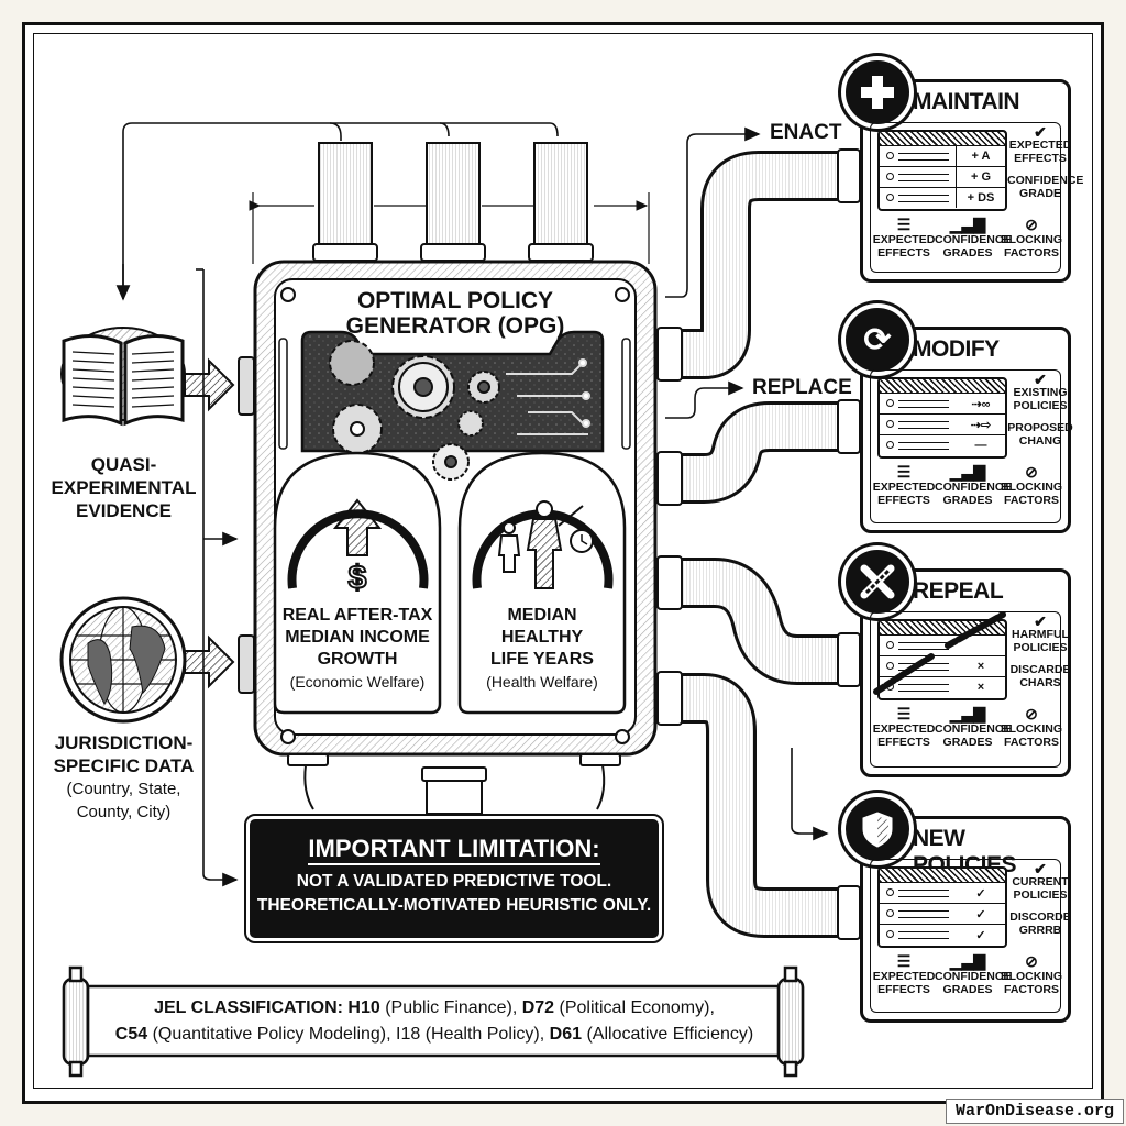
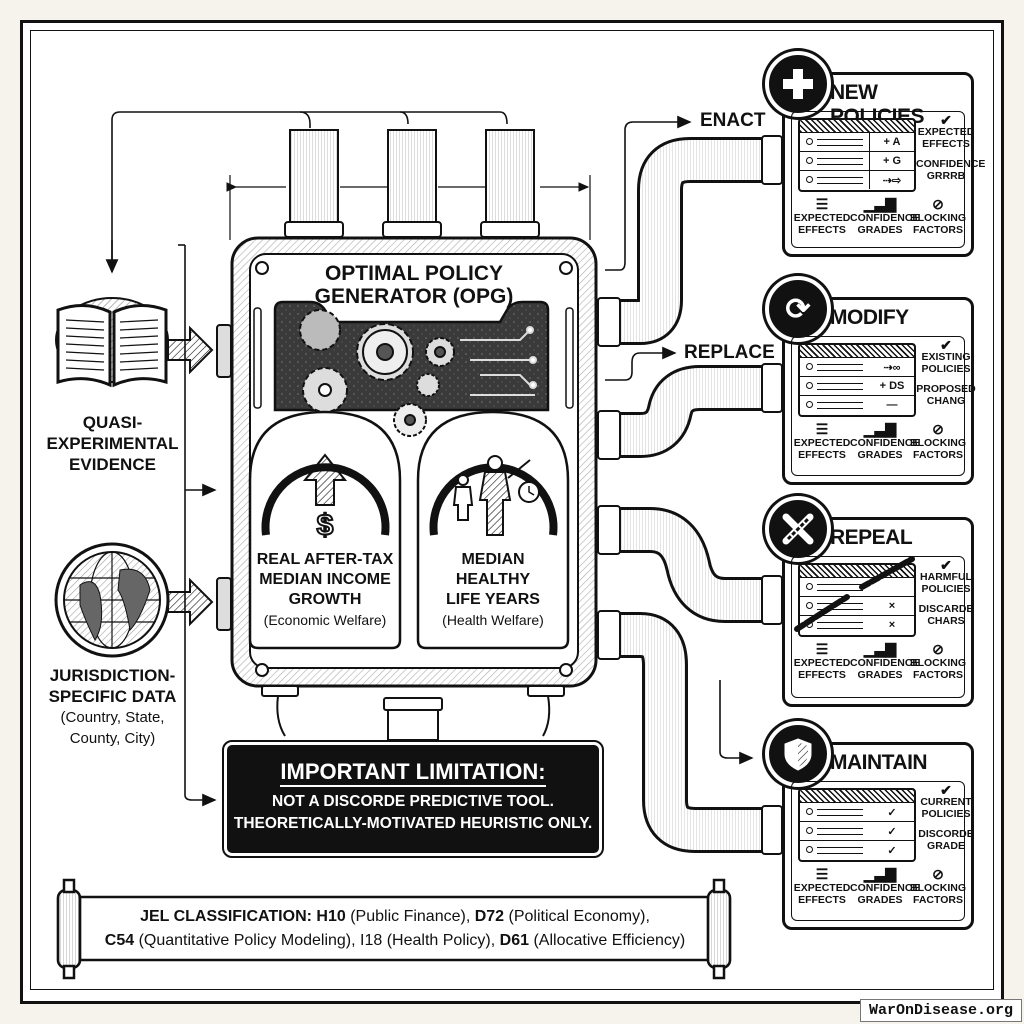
  $
  OPTIMAL POLICY
  GENERATOR (OPG)
  REAL AFTER-TAX
  MEDIAN INCOME
  GROWTH
  (Economic Welfare)
  MEDIAN
  HEALTHY
  LIFE YEARS
  (Health Welfare)
  QUASI-
  EXPERIMENTAL
  EVIDENCE
  JURISDICTION-
  SPECIFIC DATA
  (Country, State,
  County, City)
  ENACT
  REPLACE
  IMPORTANT LIMITATION:
- NOT A VALIDATED PREDICTIVE TOOL.
+ NOT A DISCORDE PREDICTIVE TOOL.
  THEORETICALLY-MOTIVATED HEURISTIC ONLY.
  JEL CLASSIFICATION: H10 (Public Finance), D72 (Political Economy),
  C54 (Quantitative Policy Modeling), I18 (Health Policy), D61 (Allocative Efficiency)
- MAINTAIN
+ NEW POLICIES
  + A
  + G
- + DS
+ ⇢⇨
  ✔
  EXPECTED
  EFFECTS
  CONFIDENCE
- GRADE
+ GRRRB
  ☰
  EXPECTED
  EFFECTS
  ▁▃▇
  CONFIDENC
  GRADES
  ⊘
  BLOCKING
  FACTORS
  ⟳
  MODIFY
  ⇢∞
- ⇢⇨
+ + DS
  —
  ✔
  EXISTING
  POLICIES
  PROPOSED
  CHANG
  ☰
  EXPECTED
  EFFECTS
  ▁▃▇
  CONFIDENC
  GRADES
  ⊘
  BLOCKING
  FACTORS
  REPEAL
  ×
  ×
  ✔
  HARMFUL
  POLICIES
  DISCARDE
  CHARS
  ☰
  EXPECTED
  EFFECTS
  ▁▃▇
  CONFIDENC
  GRADES
  ⊘
  BLOCKING
  FACTORS
- NEW POLICIES
+ MAINTAIN
  ✓
  ✓
  ✓
  ✔
  CURRENT
  POLICIES
  DISCORDE
- GRRRB
+ GRADE
  ☰
  EXPECTED
  EFFECTS
  ▁▃▇
  CONFIDENC
  GRADES
  ⊘
  BLOCKING
  FACTORS
  WarOnDisease.org
